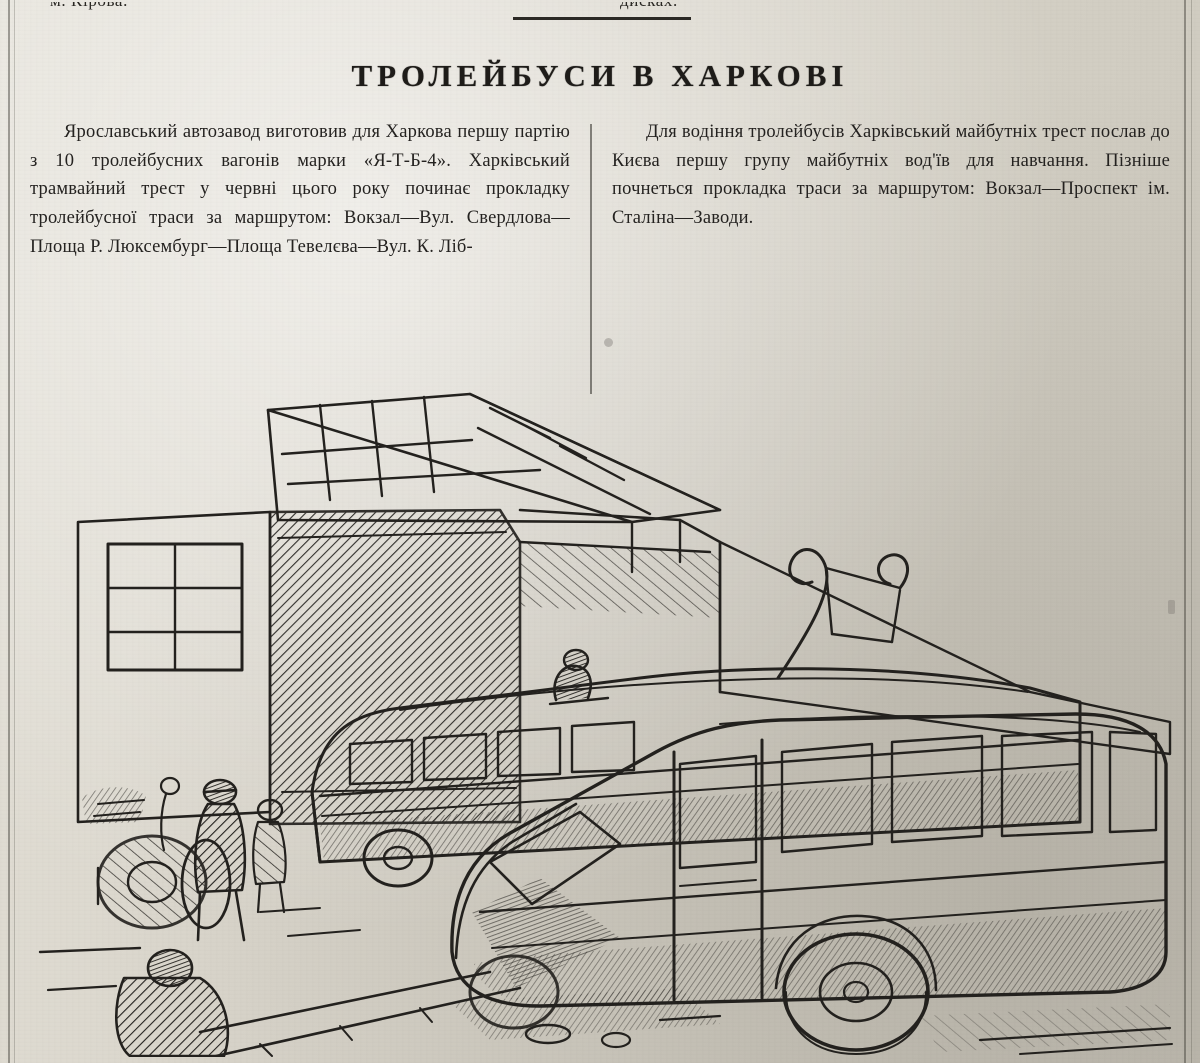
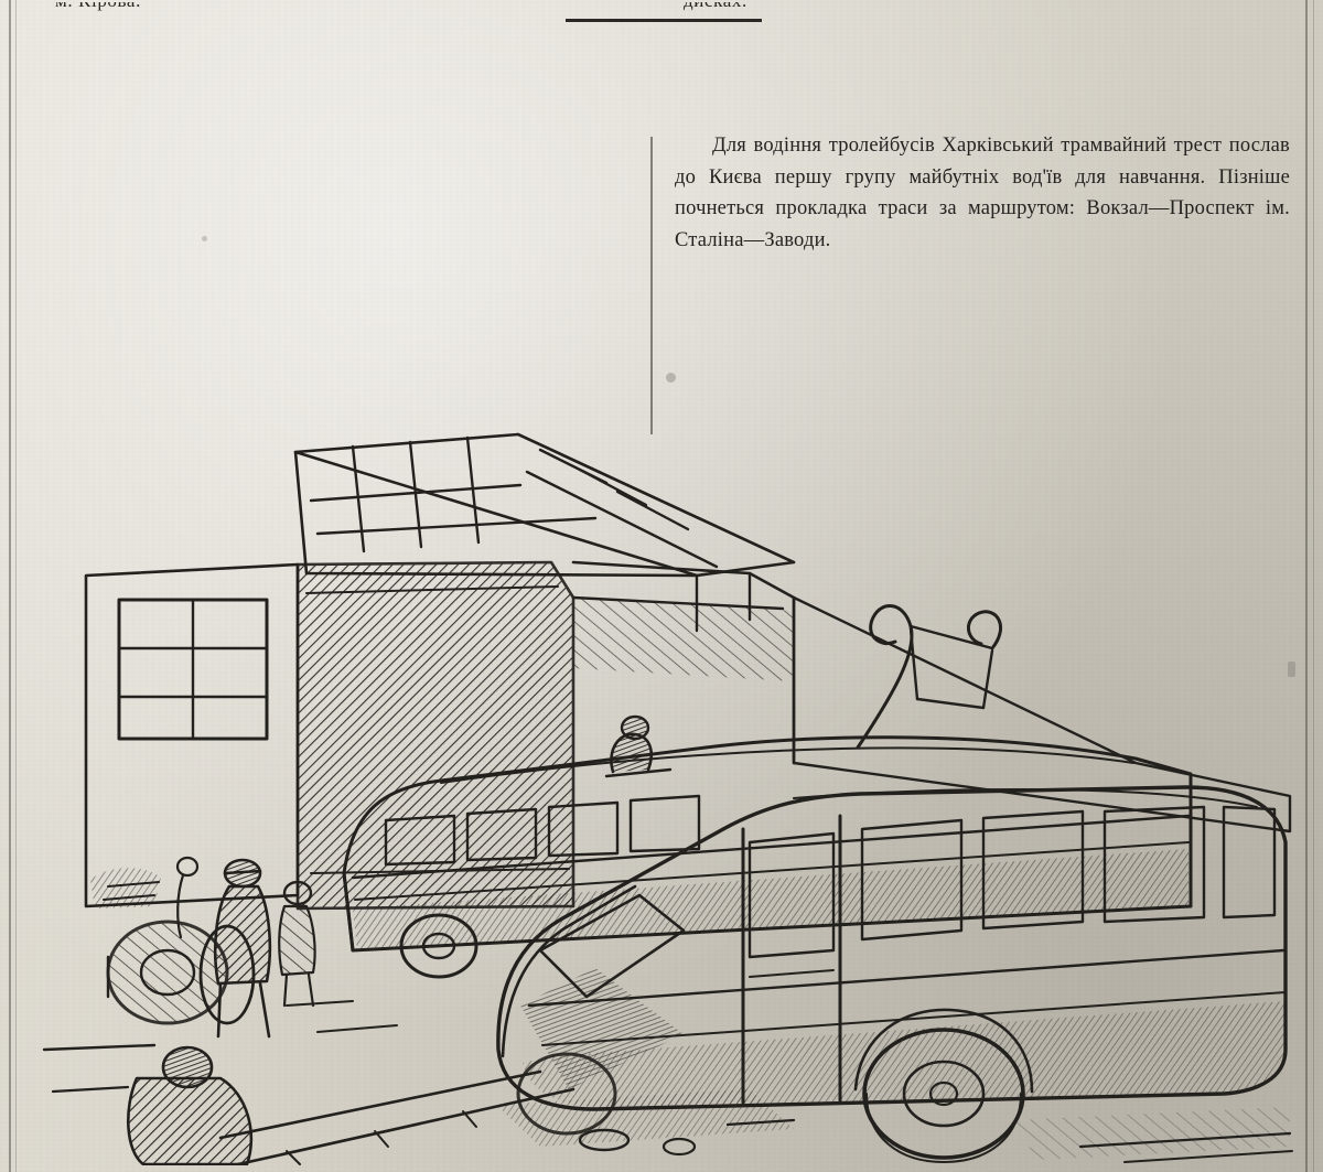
- ТРОЛЕЙБУСИ В ХАРКОВІ
- Ярославський автозавод виготовив для Харкова першу партію з 10 тролейбусних вагонів марки «Я-Т-Б-4». Харківський трамвайний трест у червні цього року починає прокладку тролейбусної траси за маршрутом: Вокзал—Вул. Свердлова—Площа Р. Люксембург—Площа Тевелєва—Вул. К. Ліб-
- Для водіння тролейбусів Харківський майбутніх трест послав до Києва першу групу майбутніх вод'їв для навчання. Пізніше почнеться прокладка траси за маршрутом: Вокзал—Проспект ім. Сталіна—Заводи.
+ Для водіння тролейбусів Харківський трамвайний трест послав до Києва першу групу майбутніх вод'їв для навчання. Пізніше почнеться прокладка траси за маршрутом: Вокзал—Проспект ім. Сталіна—Заводи.
